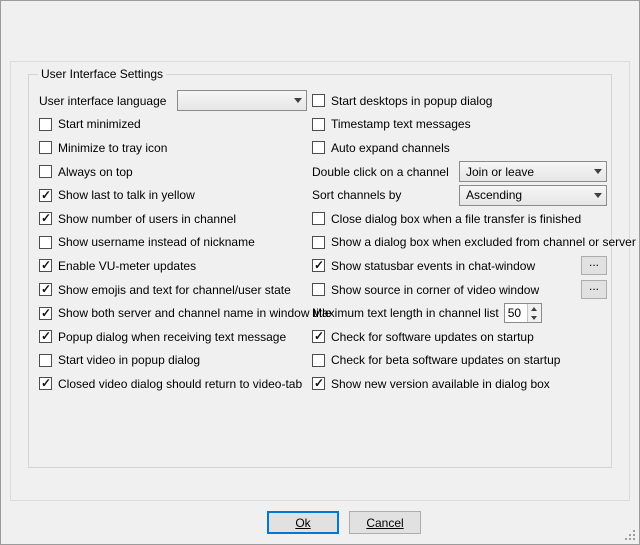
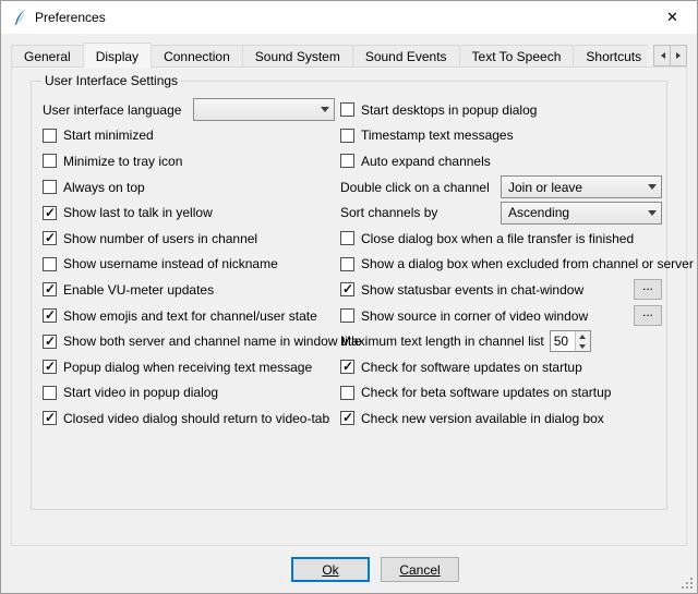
+ Preferences
+ ✕
+ General
+ Display
+ Connection
+ Sound System
+ Sound Events
+ Text To Speech
+ Shortcuts
  User Interface Settings
  User interface language
  Start minimized
  Minimize to tray icon
  Always on top
  Show last to talk in yellow
  Show number of users in channel
  Show username instead of nickname
  Enable VU-meter updates
  Show emojis and text for channel/user state
  Show both server and channel name in window title
  Popup dialog when receiving text message
  Start video in popup dialog
  Closed video dialog should return to video-tab
  Start desktops in popup dialog
  Timestamp text messages
  Auto expand channels
  Double click on a channel
  Join or leave
  Sort channels by
  Ascending
  Close dialog box when a file transfer is finished
  Show a dialog box when excluded from channel or server
  Show statusbar events in chat-window
  ...
  Show source in corner of video window
  ...
  Maximum text length in channel list
  50
  Check for software updates on startup
  Check for beta software updates on startup
- Show new version available in dialog box
+ Check new version available in dialog box
  Ok
  Cancel
